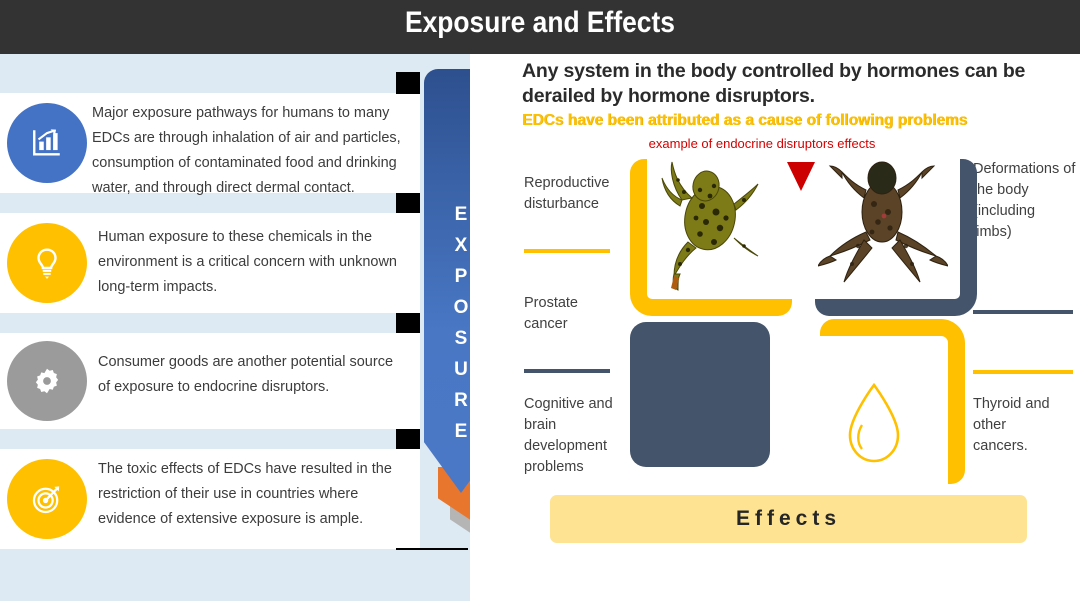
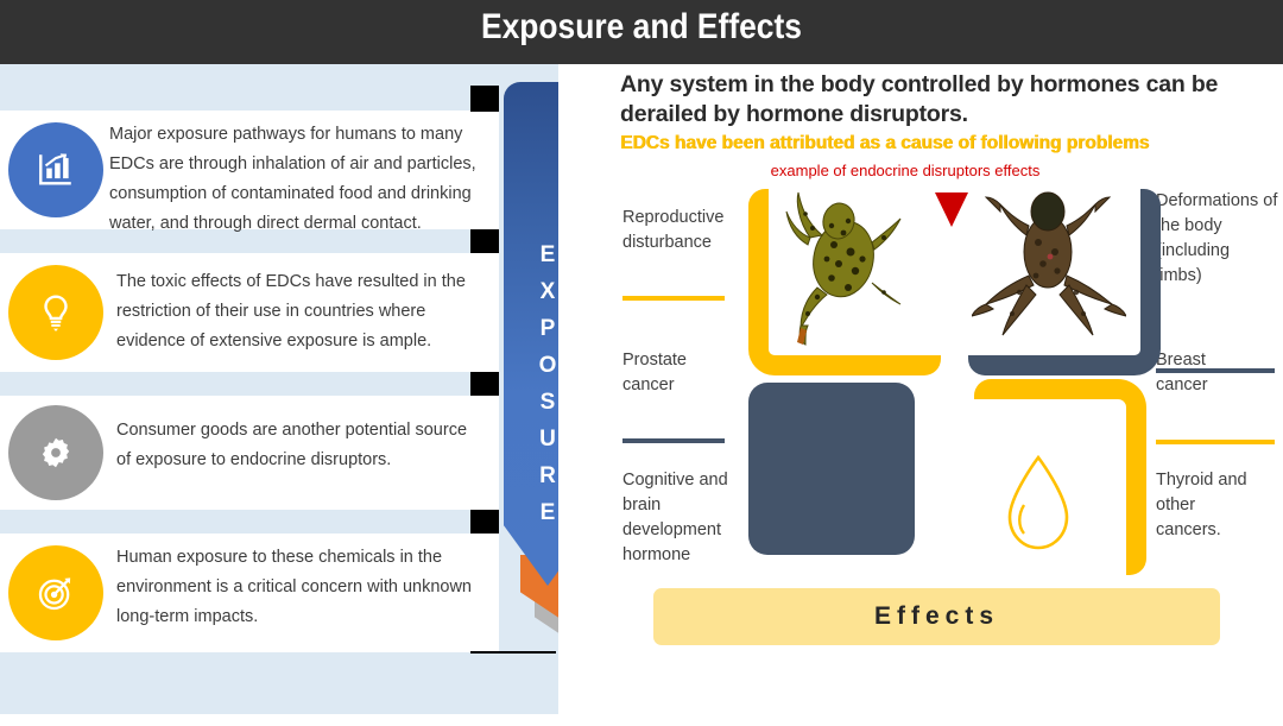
  Exposure and Effects
  Major exposure pathways for humans to many EDCs are through inhalation of air and particles, consumption of contaminated food and drinking water, and through direct dermal contact.
- Human exposure to these chemicals in the environment is a critical concern with unknown long-term impacts.
+ The toxic effects of EDCs have resulted in the restriction of their use in countries where evidence of extensive exposure is ample.
  Consumer goods are another potential source of exposure to endocrine disruptors.
- The toxic effects of EDCs have resulted in the restriction of their use in countries where evidence of extensive exposure is ample.
+ Human exposure to these chemicals in the environment is a critical concern with unknown long-term impacts.
  E
  X
  P
  O
  S
  U
  R
  E
  Any system in the body controlled by hormones can be derailed by hormone disruptors.
  EDCs have been attributed as a cause of following problems
  example of endocrine disruptors effects
  Reproductive disturbance
  Prostate cancer
- Cognitive and brain development problems
+ Cognitive and brain development hormone
  Deformations of the body (including limbs)
+ Breast cancer
  Thyroid and other cancers.
  Effects
